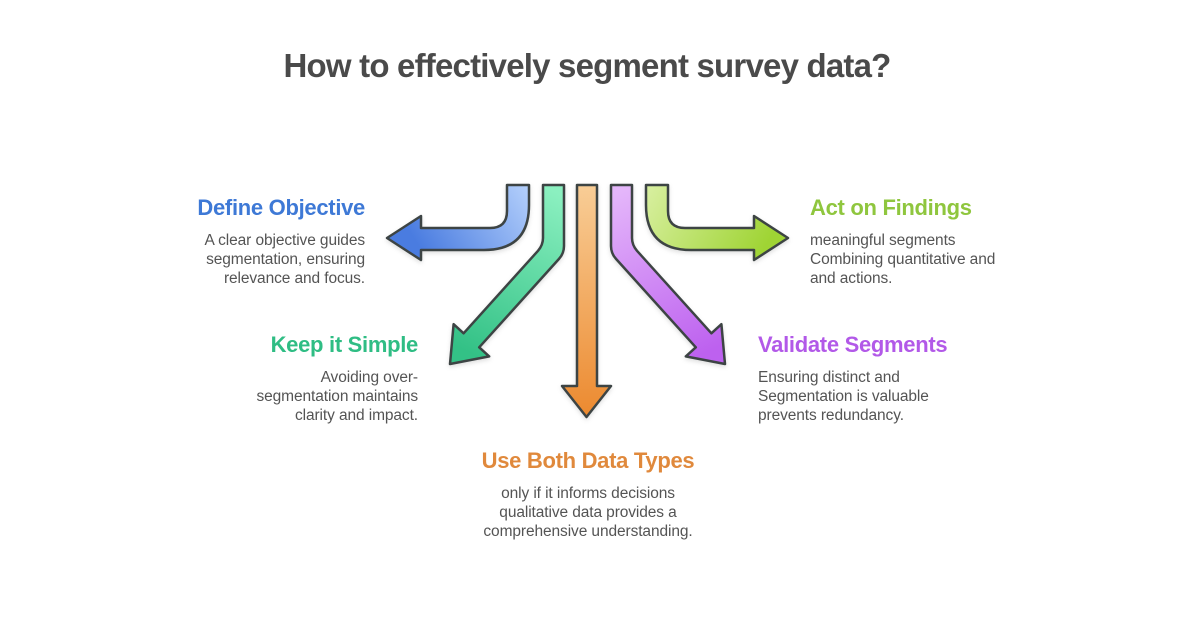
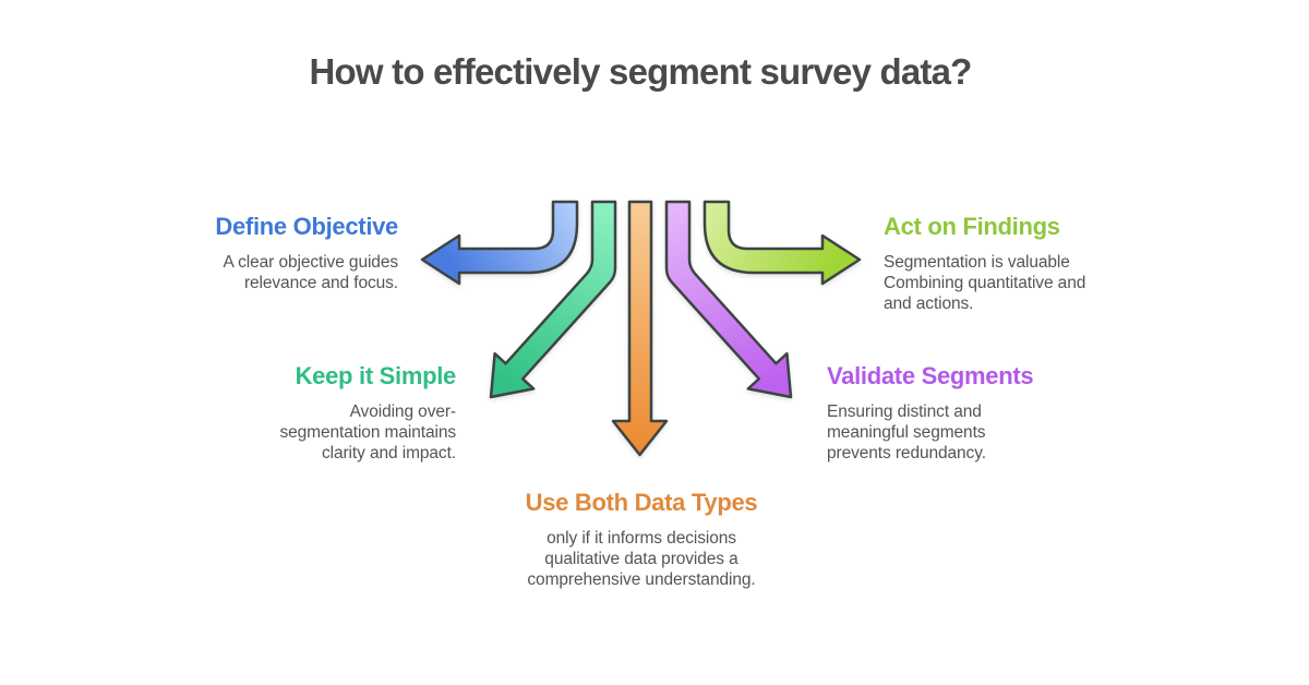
  How to effectively segment survey data?
  Define Objective
  A clear objective guides
- segmentation, ensuring
  relevance and focus.
  Act on Findings
- meaningful segments
+ Segmentation is valuable
  Combining quantitative and
  and actions.
  Keep it Simple
  Avoiding over-
  segmentation maintains
  clarity and impact.
  Validate Segments
  Ensuring distinct and
- Segmentation is valuable
+ meaningful segments
  prevents redundancy.
  Use Both Data Types
  only if it informs decisions
  qualitative data provides a
  comprehensive understanding.
